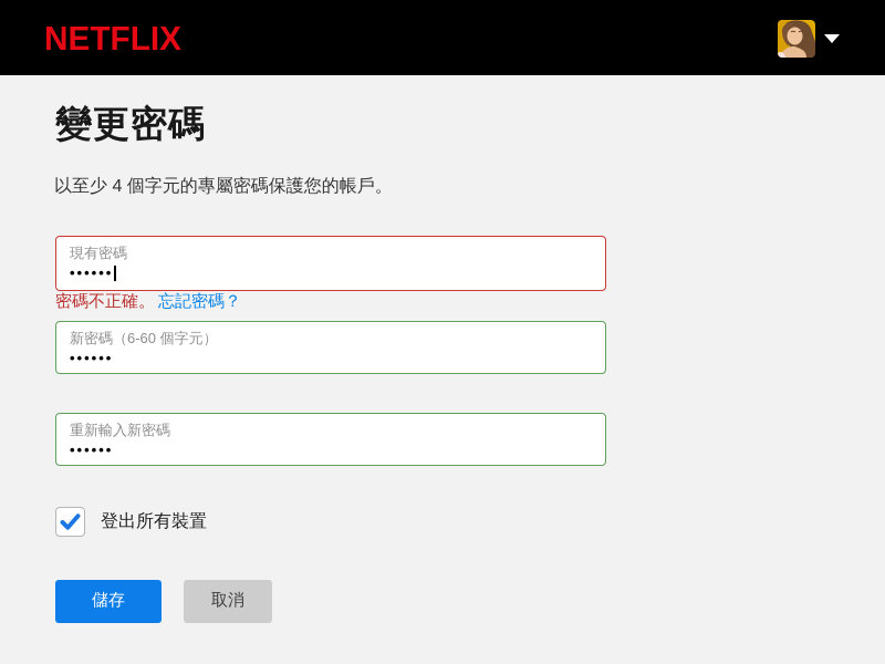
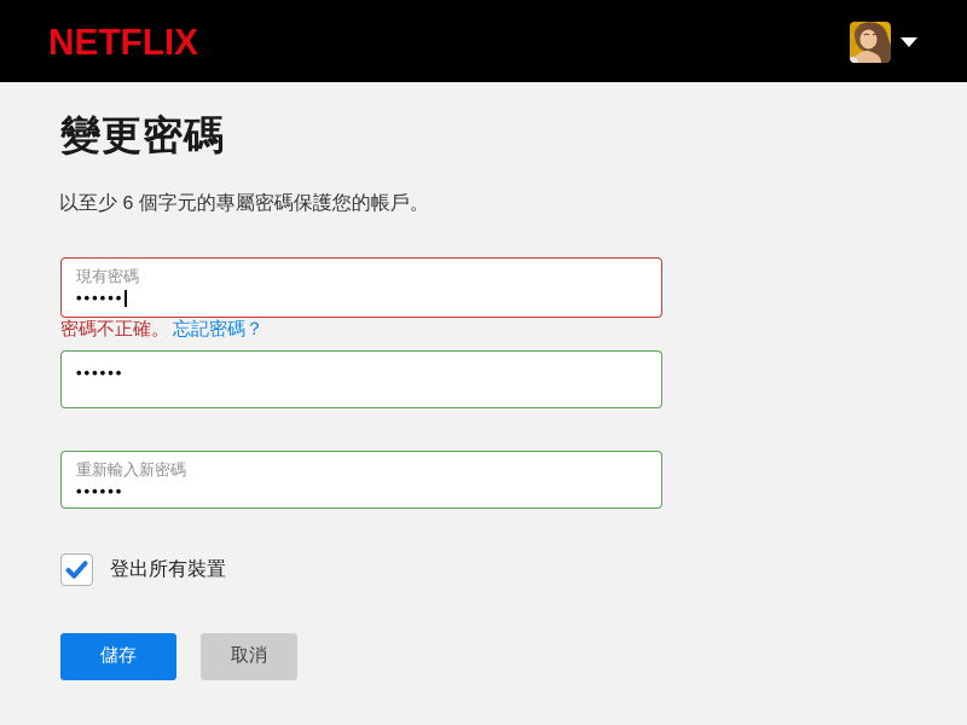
  NETFLIX
  變更密碼
- 以至少 4 個字元的專屬密碼保護您的帳戶。
+ 以至少 6 個字元的專屬密碼保護您的帳戶。
  現有密碼
  ••••••
  密碼不正確。 忘記密碼？
- 新密碼（6-60 個字元）
  ••••••
  重新輸入新密碼
  ••••••
  登出所有裝置
  儲存
  取消
